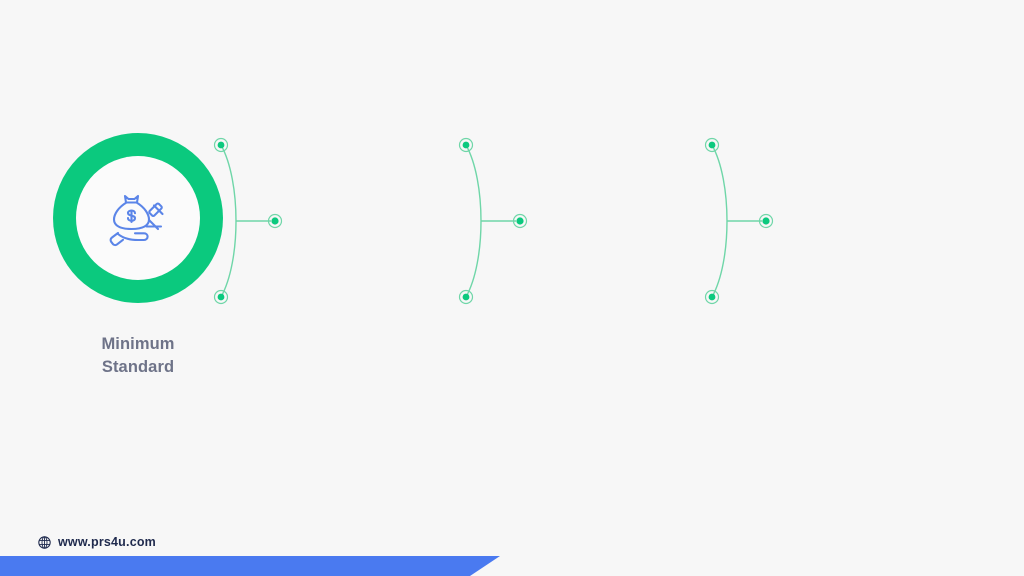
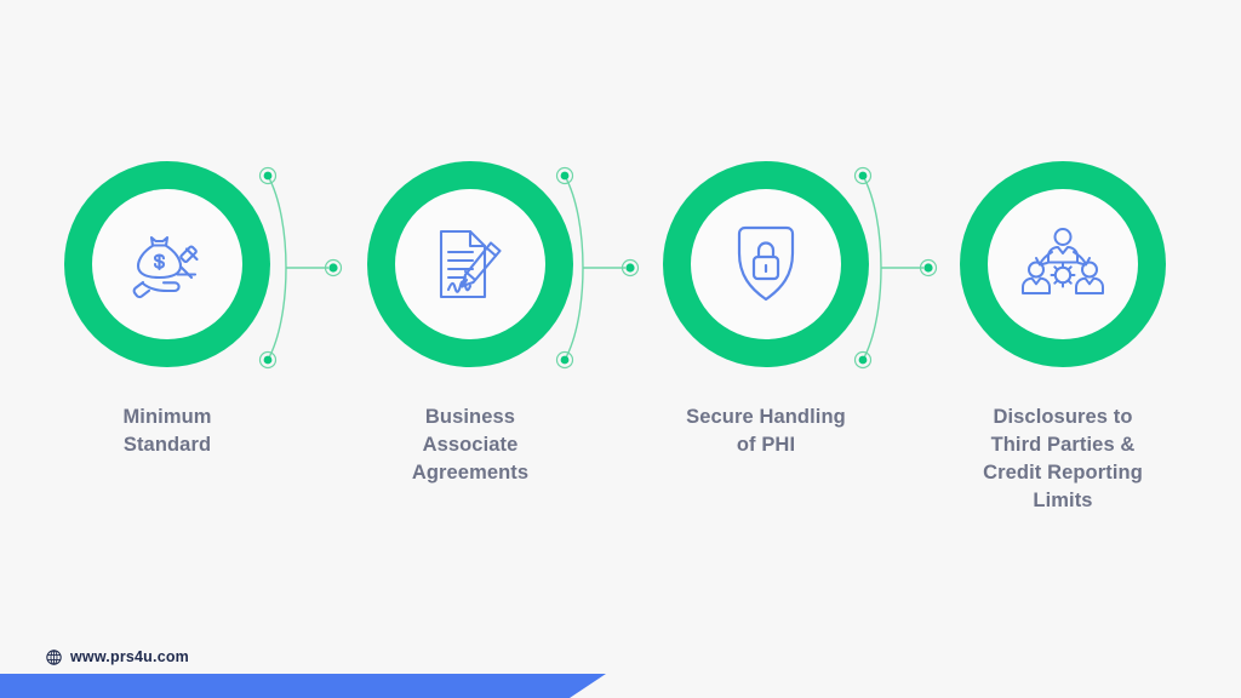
  Minimum
  Standard
+ Business
+ Associate
+ Agreements
+ Secure Handling
+ of PHI
+ Disclosures to
+ Third Parties &
+ Credit Reporting
+ Limits
  www.prs4u.com
